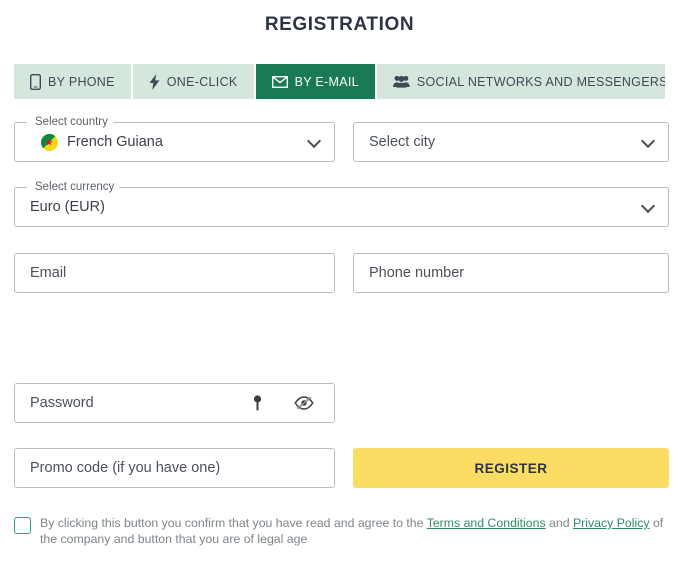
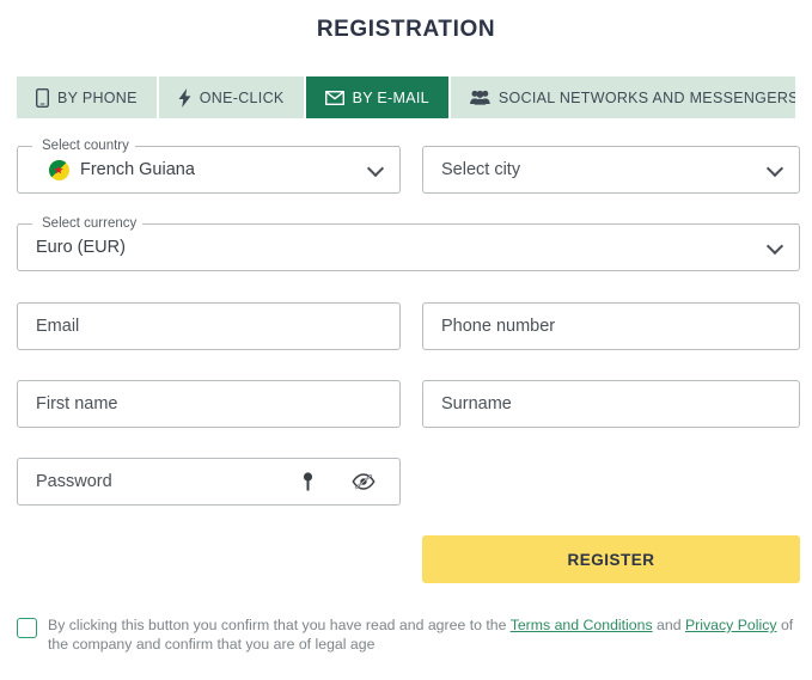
  REGISTRATION
  BY PHONE
  ONE-CLICK
  BY E-MAIL
  SOCIAL NETWORKS AND MESSENGERS
  Select country
  French Guiana
  Select city
  Select currency
  Euro (EUR)
  Email
  Phone number
+ First name
+ Surname
  Password
- Promo code (if you have one)
  REGISTER
- By clicking this button you confirm that you have read and agree to the Terms and Conditions and Privacy Policy of the company and button that you are of legal age
+ By clicking this button you confirm that you have read and agree to the Terms and Conditions and Privacy Policy of the company and confirm that you are of legal age
